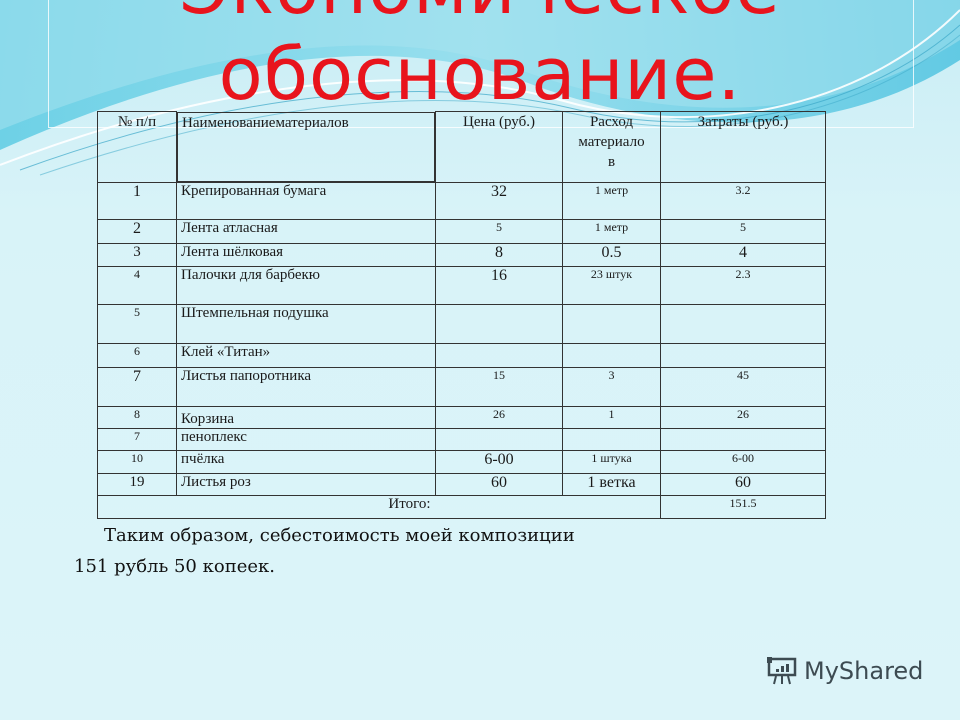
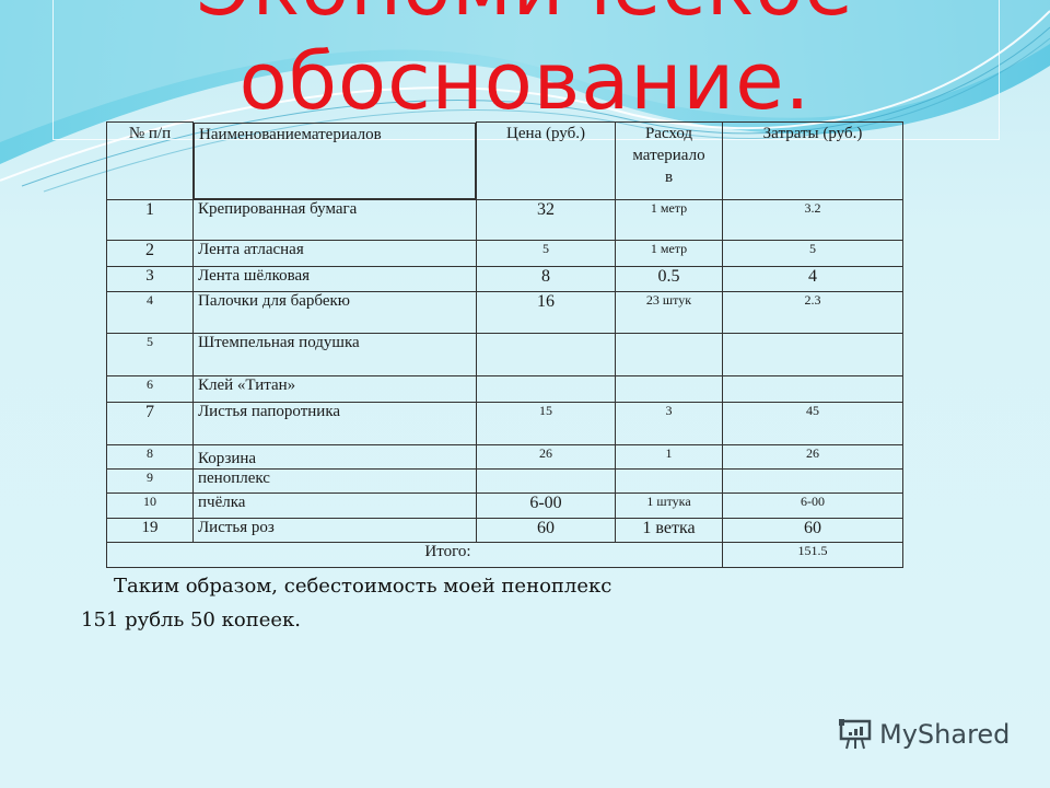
  обоснование.
  № п/п	Наименование материалов			Цена (руб.)	Расход материало в	Затраты (руб.)
  1	Крепированная бумага	32	1 метр	3.2
  2	Лента атласная	5	1 метр	5
  3	Лента шёлковая	8	0.5	4
  4	Палочки для барбекю	16	23 штук	2.3
  5	Штемпельная подушка
  6	Клей «Титан»
  7	Листья папоротника	15	3	45
  8	Корзина	26	1	26
- 7	пеноплекс
+ 9	пеноплекс
  10	пчёлка	6-00	1 штука	6-00
  19	Листья роз	60	1 ветка	60
  Итого:	151.5
- Таким образом, себестоимость моей композиции
+ Таким образом, себестоимость моей пеноплекс
  151 рубль 50 копеек.
  MyShared
